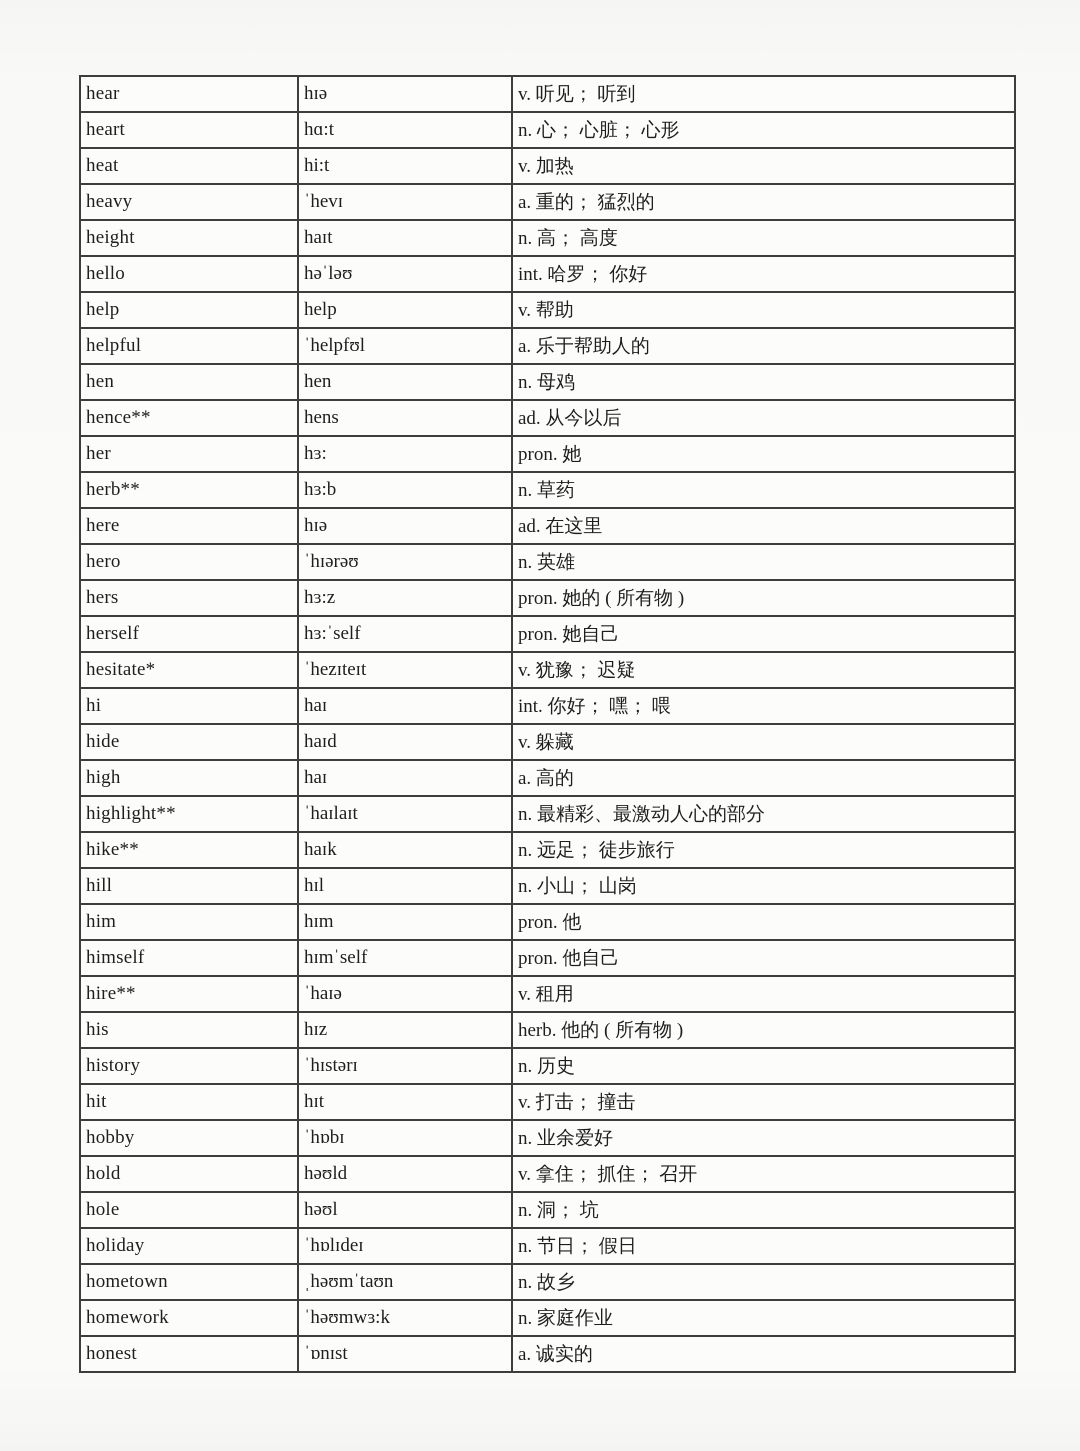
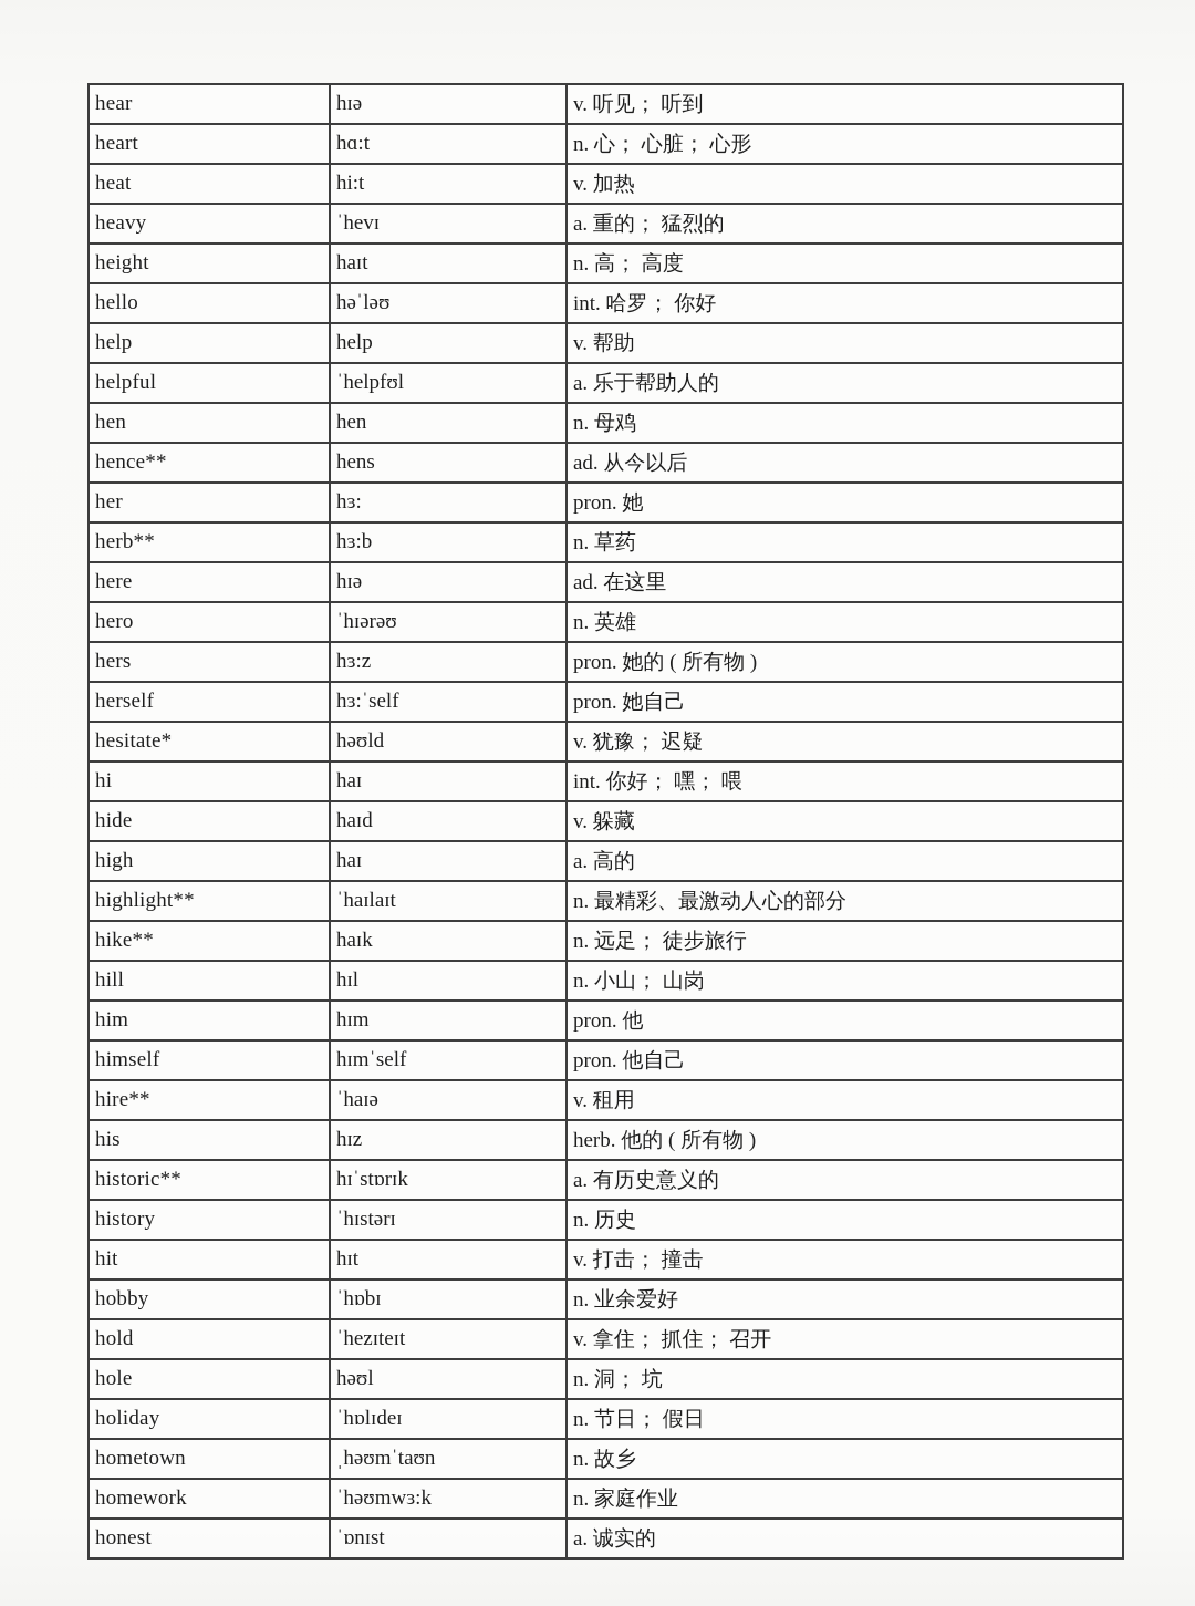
  hear	hɪə	v. 听见； 听到
  heart	hɑ:t	n. 心； 心脏； 心形
  heat	hi:t	v. 加热
  heavy	ˈhevɪ	a. 重的； 猛烈的
  height	haɪt	n. 高； 高度
  hello	həˈləʊ	int. 哈罗； 你好
  help	help	v. 帮助
  helpful	ˈhelpfʊl	a. 乐于帮助人的
  hen	hen	n. 母鸡
  hence**	hens	ad. 从今以后
  her	hɜ:	pron. 她
  herb**	hɜ:b	n. 草药
  here	hɪə	ad. 在这里
  hero	ˈhɪərəʊ	n. 英雄
  hers	hɜ:z	pron. 她的 ( 所有物 )
  herself	hɜ:ˈself	pron. 她自己
- hesitate*	ˈhezɪteɪt	v. 犹豫； 迟疑
+ hesitate*	həʊld	v. 犹豫； 迟疑
  hi	haɪ	int. 你好； 嘿； 喂
  hide	haɪd	v. 躲藏
  high	haɪ	a. 高的
  highlight**	ˈhaɪlaɪt	n. 最精彩、最激动人心的部分
  hike**	haɪk	n. 远足； 徒步旅行
  hill	hɪl	n. 小山； 山岗
  him	hɪm	pron. 他
  himself	hɪmˈself	pron. 他自己
  hire**	ˈhaɪə	v. 租用
  his	hɪz	herb. 他的 ( 所有物 )
+ historic**	hɪˈstɒrɪk	a. 有历史意义的
  history	ˈhɪstərɪ	n. 历史
  hit	hɪt	v. 打击； 撞击
  hobby	ˈhɒbɪ	n. 业余爱好
- hold	həʊld	v. 拿住； 抓住； 召开
+ hold	ˈhezɪteɪt	v. 拿住； 抓住； 召开
  hole	həʊl	n. 洞； 坑
  holiday	ˈhɒlɪdeɪ	n. 节日； 假日
  hometown	ˌhəʊmˈtaʊn	n. 故乡
  homework	ˈhəʊmwɜ:k	n. 家庭作业
  honest	ˈɒnɪst	a. 诚实的
